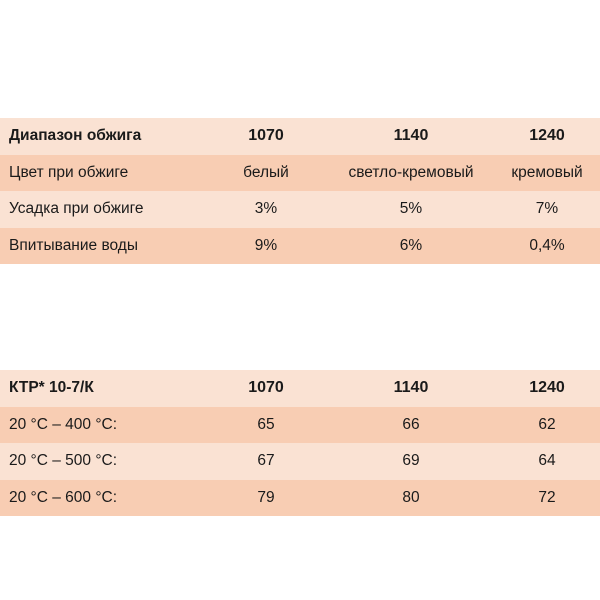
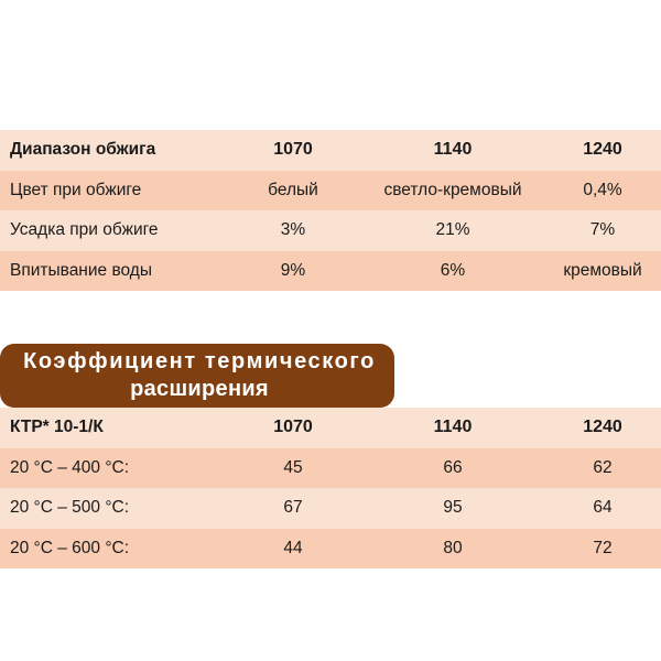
  Диапазон обжига	1070	1140	1240
- Цвет при обжиге	белый	светло-кремовый	кремовый
+ Цвет при обжиге	белый	светло-кремовый	0,4%
- Усадка при обжиге	3%	5%	7%
+ Усадка при обжиге	3%	21%	7%
- Впитывание воды	9%	6%	0,4%
+ Впитывание воды	9%	6%	кремовый
+ Коэффициент термического
+ расширения
- КТР* 10-7/К	1070	1140	1240
+ КТР* 10-1/К	1070	1140	1240
- 20 °C – 400 °C:	65	66	62
+ 20 °C – 400 °C:	45	66	62
- 20 °C – 500 °C:	67	69	64
+ 20 °C – 500 °C:	67	95	64
- 20 °C – 600 °C:	79	80	72
+ 20 °C – 600 °C:	44	80	72
